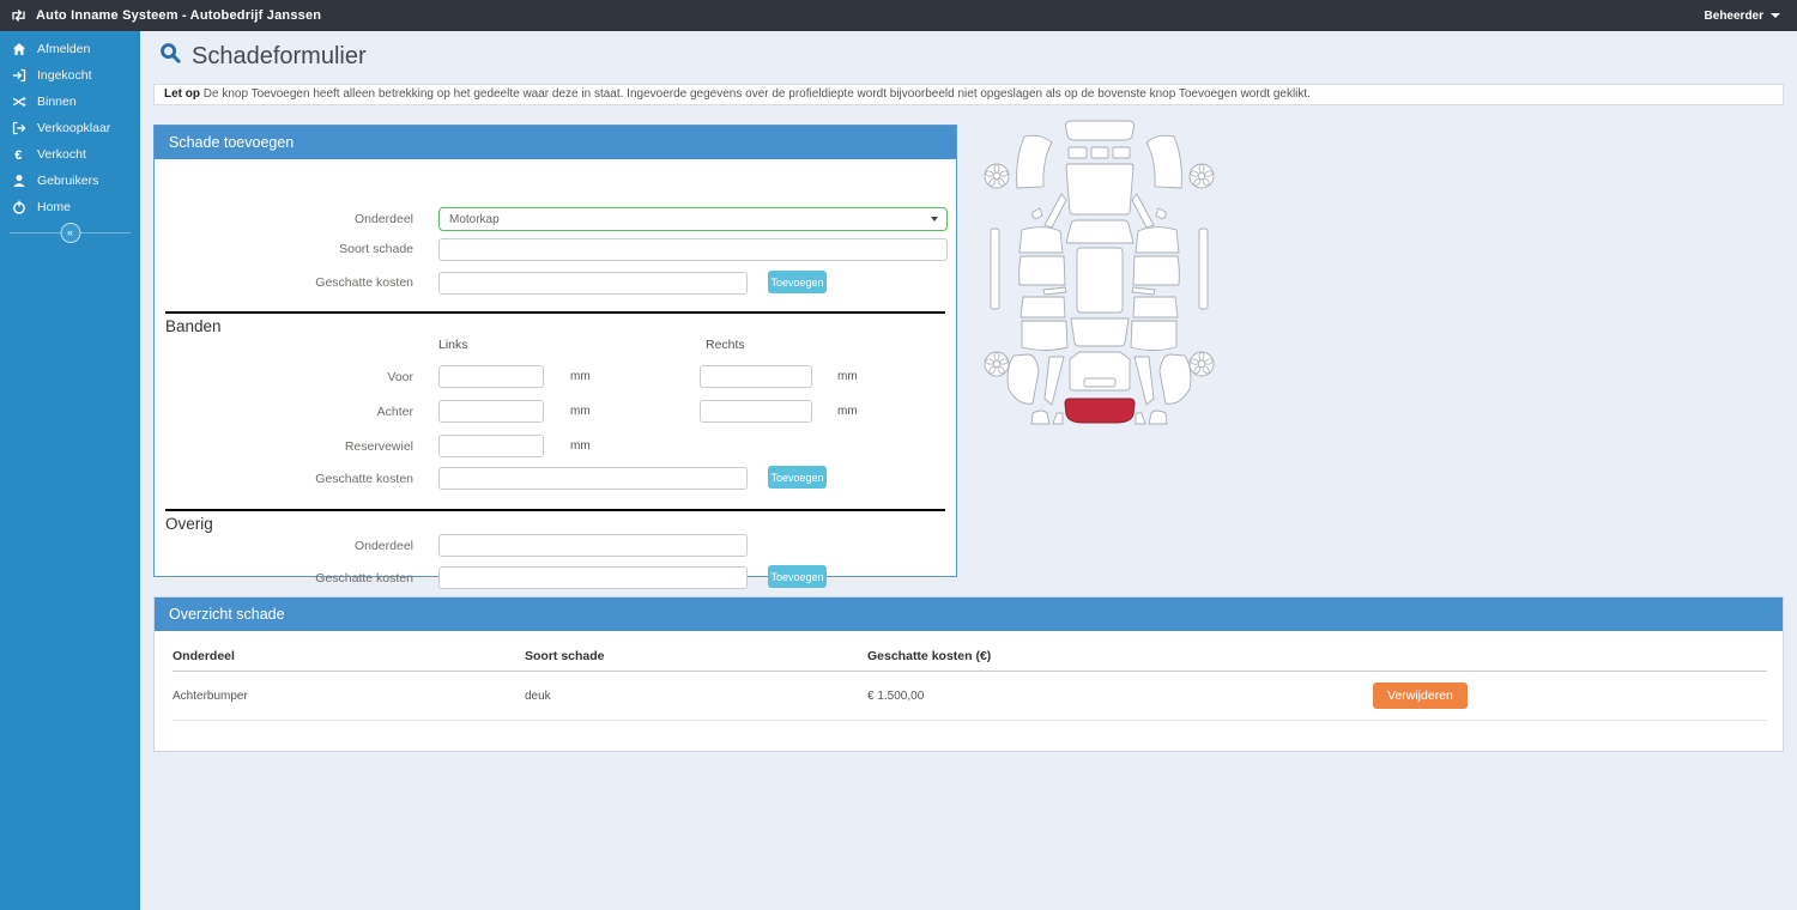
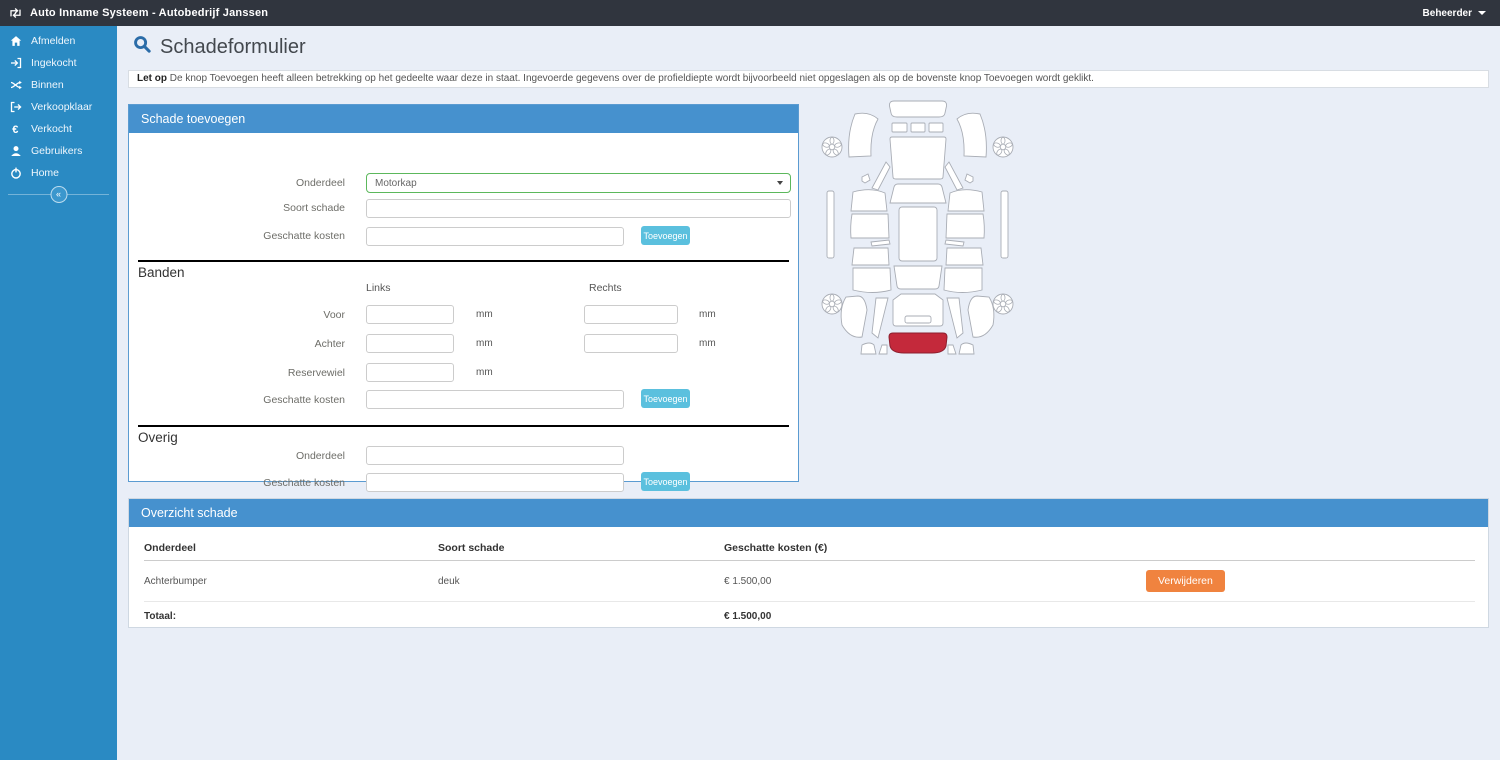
  Auto Inname Systeem - Autobedrijf Janssen
  Beheerder
  Afmelden
  Ingekocht
  Binnen
  Verkoopklaar
  €
  Verkocht
  Gebruikers
  Home
  «
  Schadeformulier
  Let op De knop Toevoegen heeft alleen betrekking op het gedeelte waar deze in staat. Ingevoerde gegevens over de profieldiepte wordt bijvoorbeeld niet opgeslagen als op de bovenste knop Toevoegen wordt geklikt.
  Schade toevoegen
  Onderdeel
  Motorkap
  Soort schade
  Geschatte kosten
  Toevoegen
  Banden
  Links
  Rechts
  Voor
  mm
  mm
  Achter
  mm
  mm
  Reservewiel
  mm
  Geschatte kosten
  Toevoegen
  Overig
  Onderdeel
  Geschatte kosten
  Toevoegen
  Overzicht schade
  Onderdeel	Soort schade	Geschatte kosten (€)
  Achterbumper	deuk	€ 1.500,00	Verwijderen
+ Totaal:		€ 1.500,00
